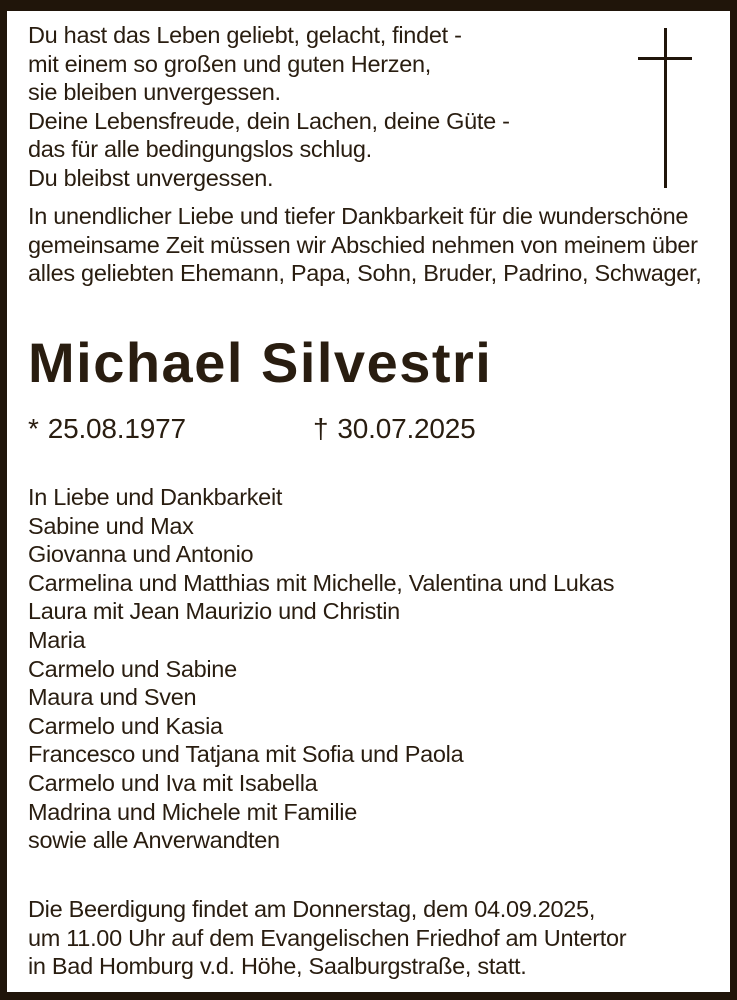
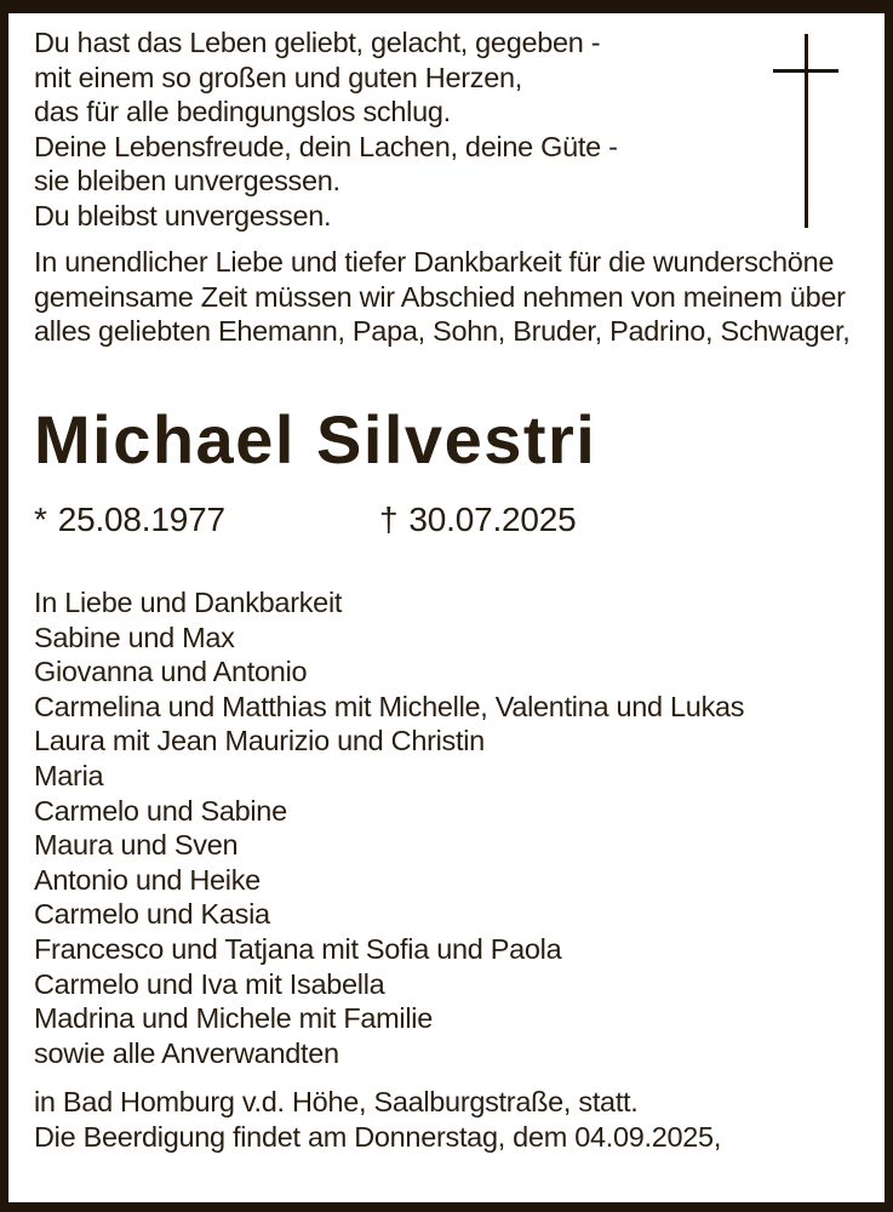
- Du hast das Leben geliebt, gelacht, findet -
+ Du hast das Leben geliebt, gelacht, gegeben -
  mit einem so großen und guten Herzen,
- sie bleiben unvergessen.
+ das für alle bedingungslos schlug.
  Deine Lebensfreude, dein Lachen, deine Güte -
- das für alle bedingungslos schlug.
+ sie bleiben unvergessen.
  Du bleibst unvergessen.
  In unendlicher Liebe und tiefer Dankbarkeit für die wunderschöne
  gemeinsame Zeit müssen wir Abschied nehmen von meinem über
  alles geliebten Ehemann, Papa, Sohn, Bruder, Padrino, Schwager,
  Michael Silvestri
  * 25.08.1977 † 30.07.2025
  In Liebe und Dankbarkeit
  Sabine und Max
  Giovanna und Antonio
  Carmelina und Matthias mit Michelle, Valentina und Lukas
  Laura mit Jean Maurizio und Christin
  Maria
  Carmelo und Sabine
  Maura und Sven
+ Antonio und Heike
  Carmelo und Kasia
  Francesco und Tatjana mit Sofia und Paola
  Carmelo und Iva mit Isabella
  Madrina und Michele mit Familie
  sowie alle Anverwandten
- Die Beerdigung findet am Donnerstag, dem 04.09.2025,
+ in Bad Homburg v.d. Höhe, Saalburgstraße, statt.
- um 11.00 Uhr auf dem Evangelischen Friedhof am Untertor
- in Bad Homburg v.d. Höhe, Saalburgstraße, statt.
+ Die Beerdigung findet am Donnerstag, dem 04.09.2025,
